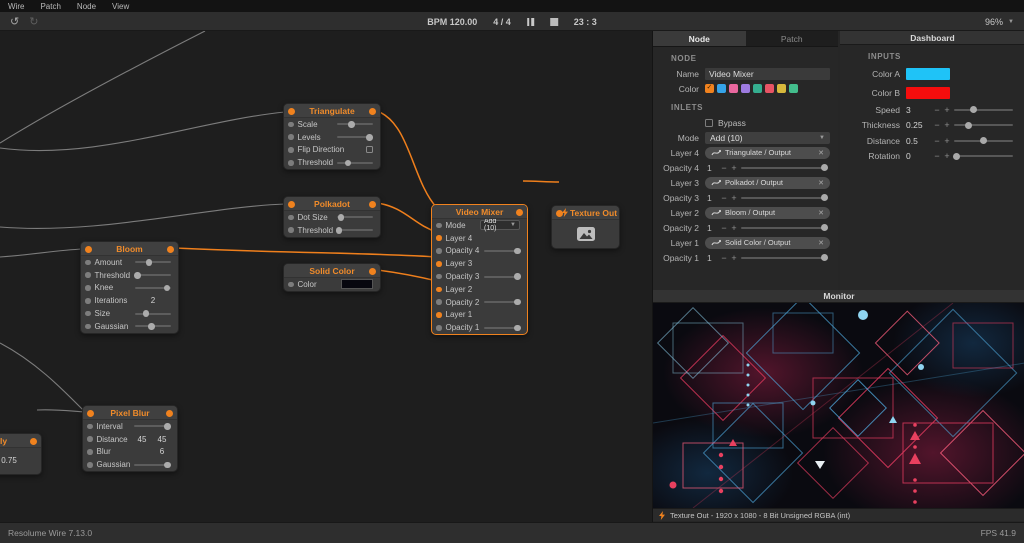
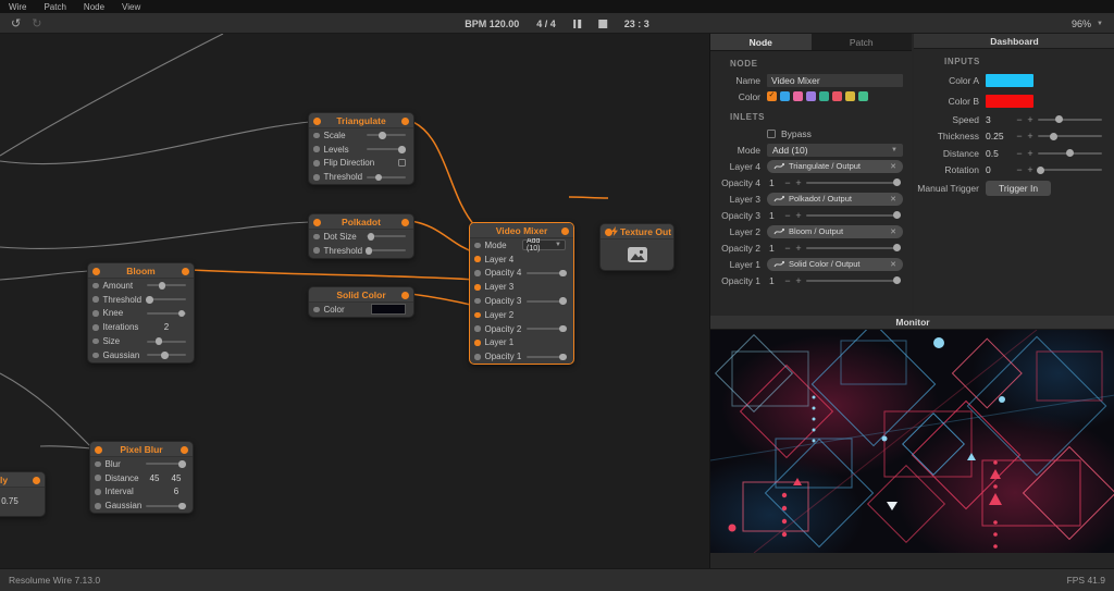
  Wire
  Patch
  Node
  View
  ↺
  ↻
  BPM 120.00
  4 / 4
  23 : 3
  96%
  0.75
  Triangulate
  Scale
  Levels
  Flip Direction
  Threshold
  Polkadot
  Dot Size
  Threshold
  Bloom
  Amount
  Threshold
  Knee
  Iterations
  2
  Size
  Gaussian
  Solid Color
  Color
  Video Mixer
  Mode
  Layer 4
  Opacity 4
  Layer 3
  Opacity 3
  Layer 2
  Opacity 2
  Layer 1
  Opacity 1
  Texture Out
  Pixel Blur
- Interval
+ Blur
  Distance
  45
  45
- Blur
+ Interval
  6
  Gaussian
  Node
  Patch
  NODE
  Name
  Video Mixer
  Color
  INLETS
  Bypass
  Mode
  Add (10)
  Layer 4
  Triangulate / Output
  Opacity 4
  1
  −
  +
  Layer 3
  Polkadot / Output
  Opacity 3
  1
  −
  +
  Layer 2
  Bloom / Output
  Opacity 2
  1
  −
  +
  Layer 1
  Solid Color / Output
  Opacity 1
  1
  −
  +
  Dashboard
  INPUTS
  Color A
  Color B
  Speed
  3
  −
  +
  Thickness
  0.25
  −
  +
  Distance
  0.5
  −
  +
  Rotation
  0
  −
  +
+ Manual Trigger
+ Trigger In
  Monitor
- Texture Out - 1920 x 1080 - 8 Bit Unsigned RGBA (int)
  Resolume Wire 7.13.0
  FPS 41.9
